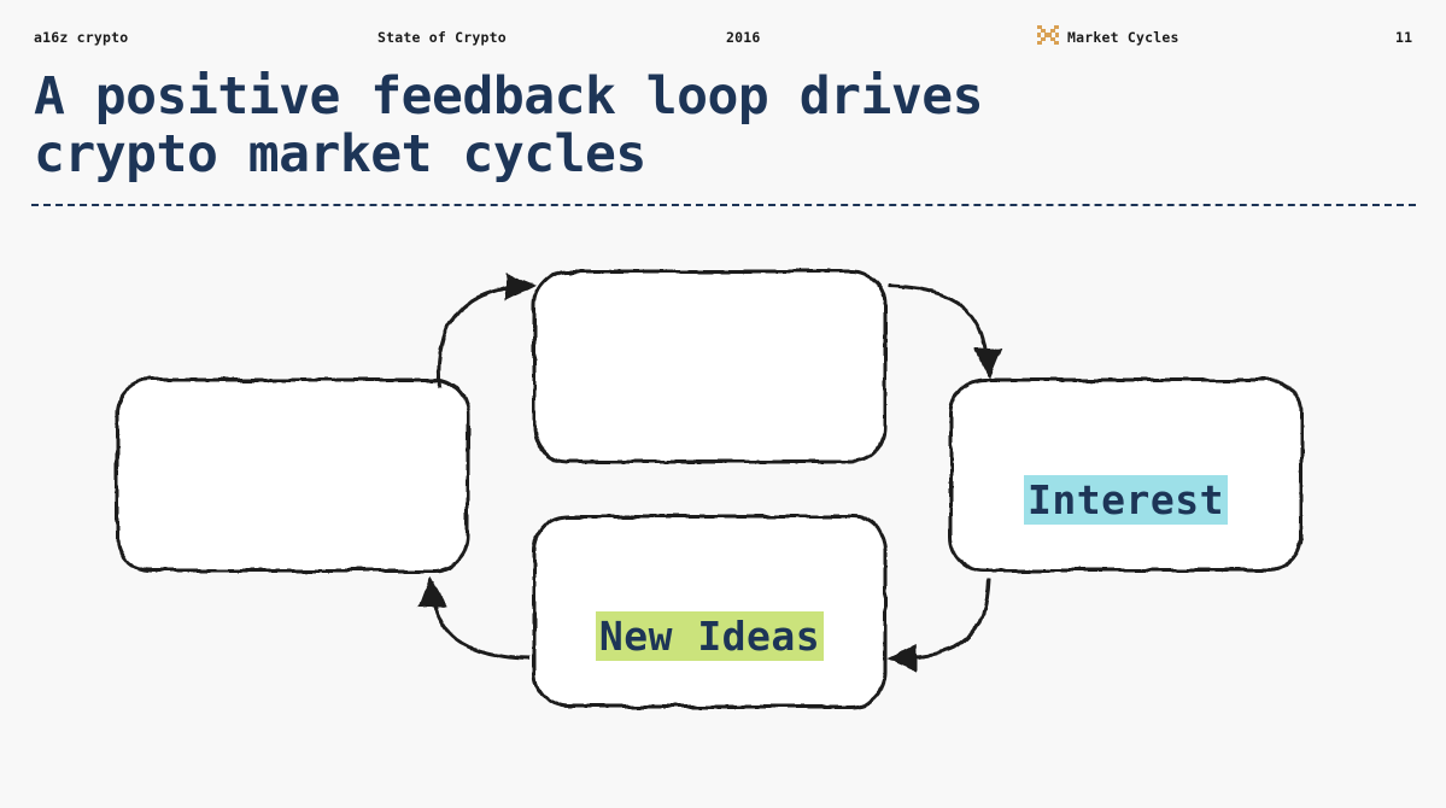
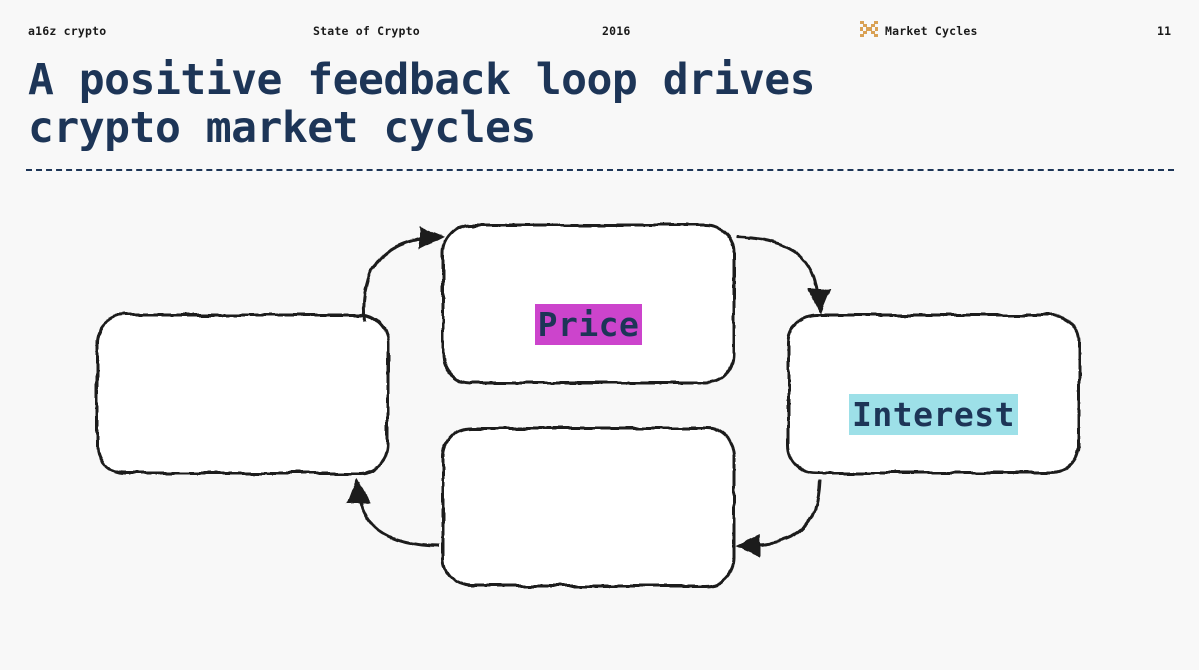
  a16z crypto
  State of Crypto
  2016
  Market Cycles
  11
  A positive feedback loop drives
  crypto market cycles
+ Price
  Interest
- New Ideas
